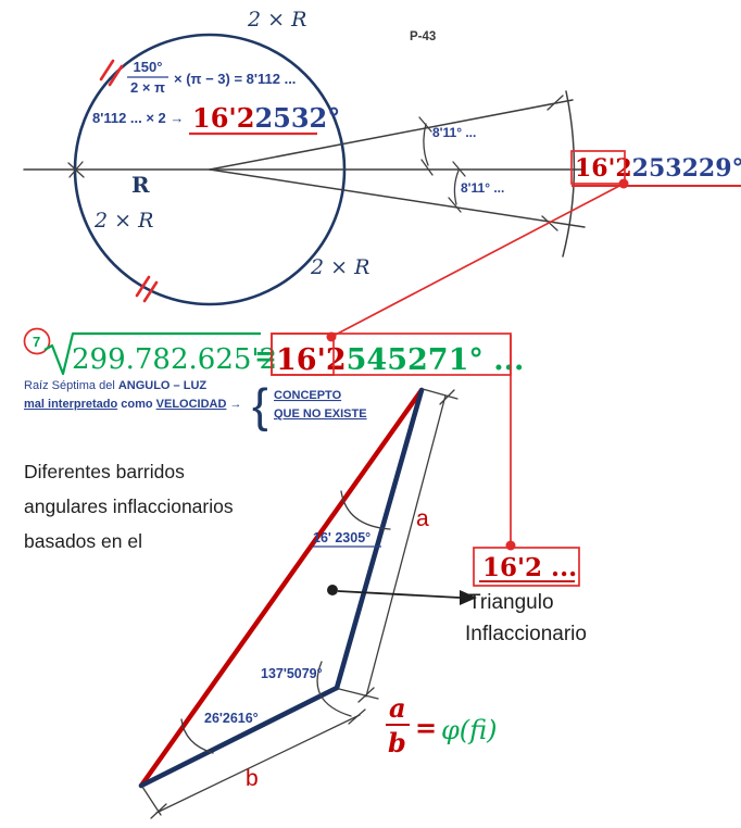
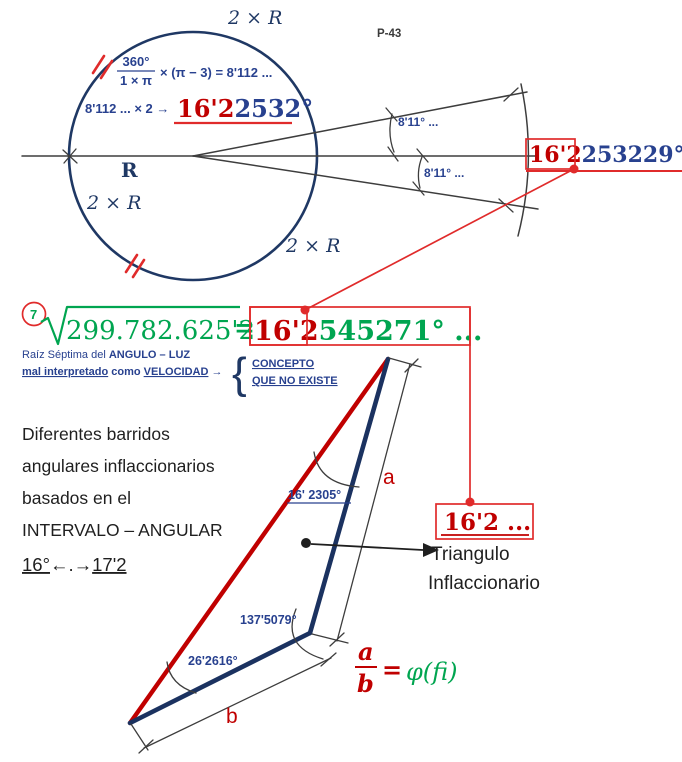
  2 × R
  2 × R
  2 × R
  R
- 150°
+ 360°
- 2 × π
+ 1 × π
  × (π − 3) = 8'112 ...
  8'112 ... × 2 →
  16'22532°
  8'11° ...
  8'11° ...
  P-43
  16'2253229°
  7
  299.782.625'2
  =
  16'2545271° ...
  Raíz Séptima del ANGULO – LUZ
  mal interpretado como VELOCIDAD →
  {
  CONCEPTO
  QUE NO EXISTE
  Diferentes barridos
  angulares inflaccionarios
  basados en el
+ INTERVALO – ANGULAR
+ 16°←.→17'2
  16' 2305°
  137'5079°
  26'2616°
  a
  b
  a
  b
  =
  φ(fi)
  16'2 ...
  Triangulo
  Inflaccionario
